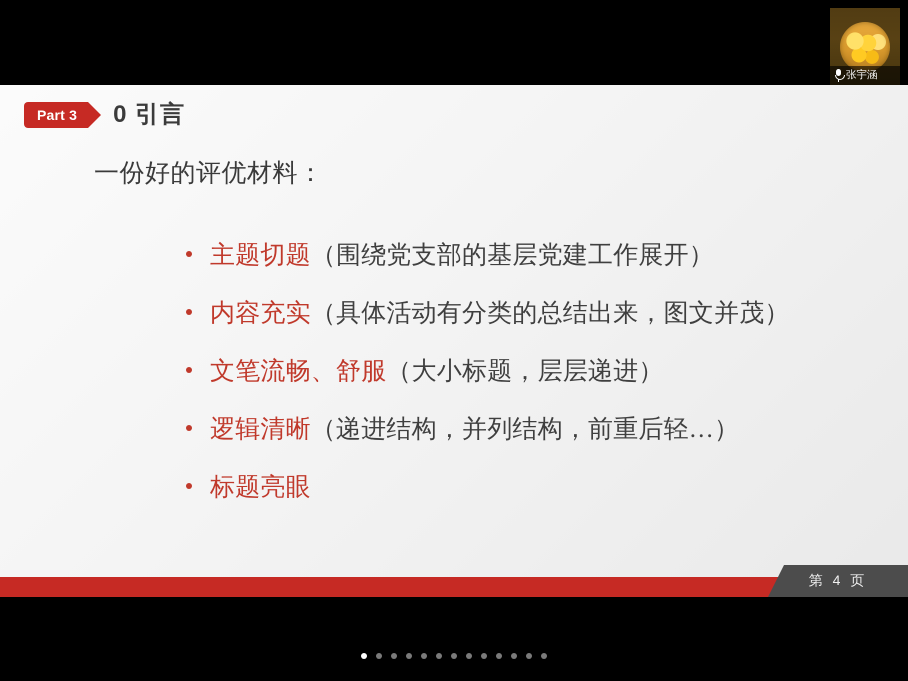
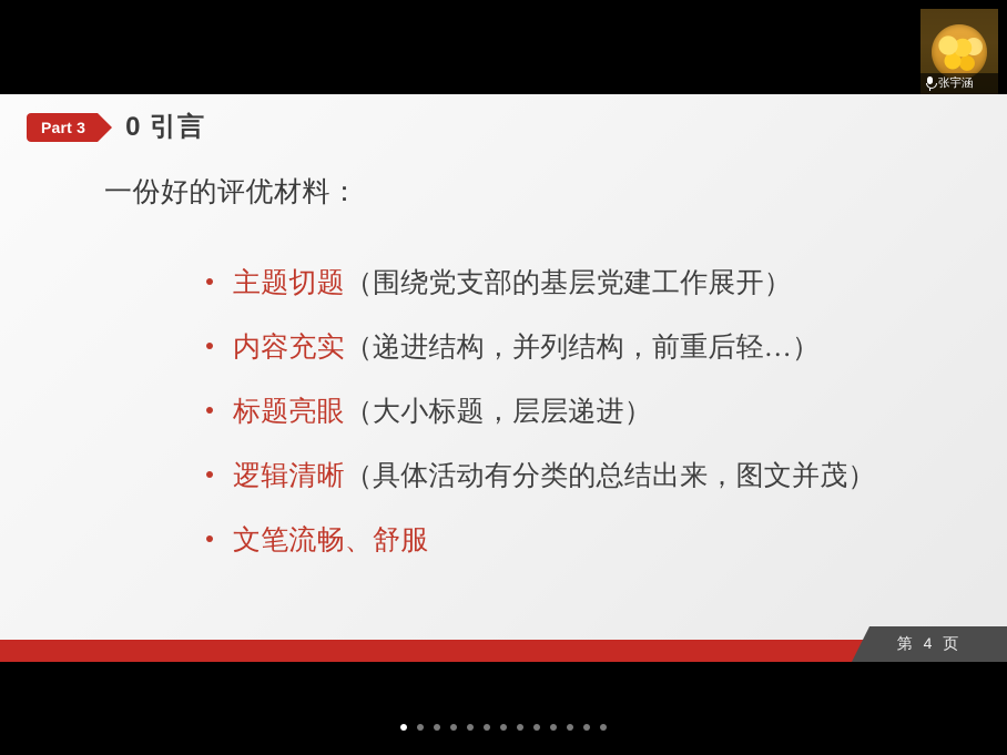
  张宇涵
  Part 3
  0 引言
  一份好的评优材料：
  主题切题（围绕党支部的基层党建工作展开）
- 内容充实（具体活动有分类的总结出来，图文并茂）
+ 内容充实（递进结构，并列结构，前重后轻…）
- 文笔流畅、舒服（大小标题，层层递进）
+ 标题亮眼（大小标题，层层递进）
- 逻辑清晰（递进结构，并列结构，前重后轻…）
+ 逻辑清晰（具体活动有分类的总结出来，图文并茂）
- 标题亮眼
+ 文笔流畅、舒服
  第 4 页
